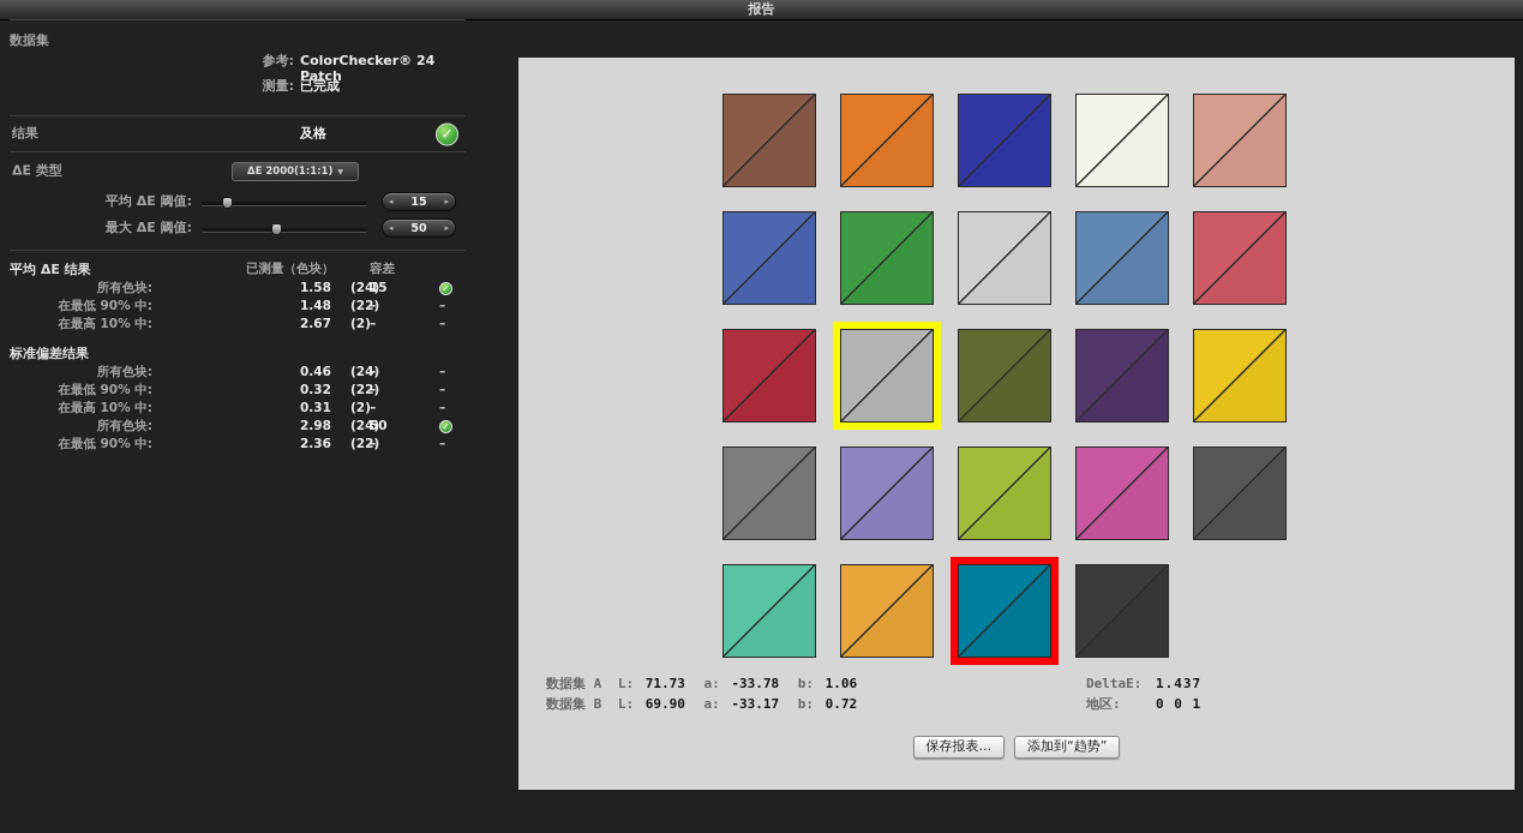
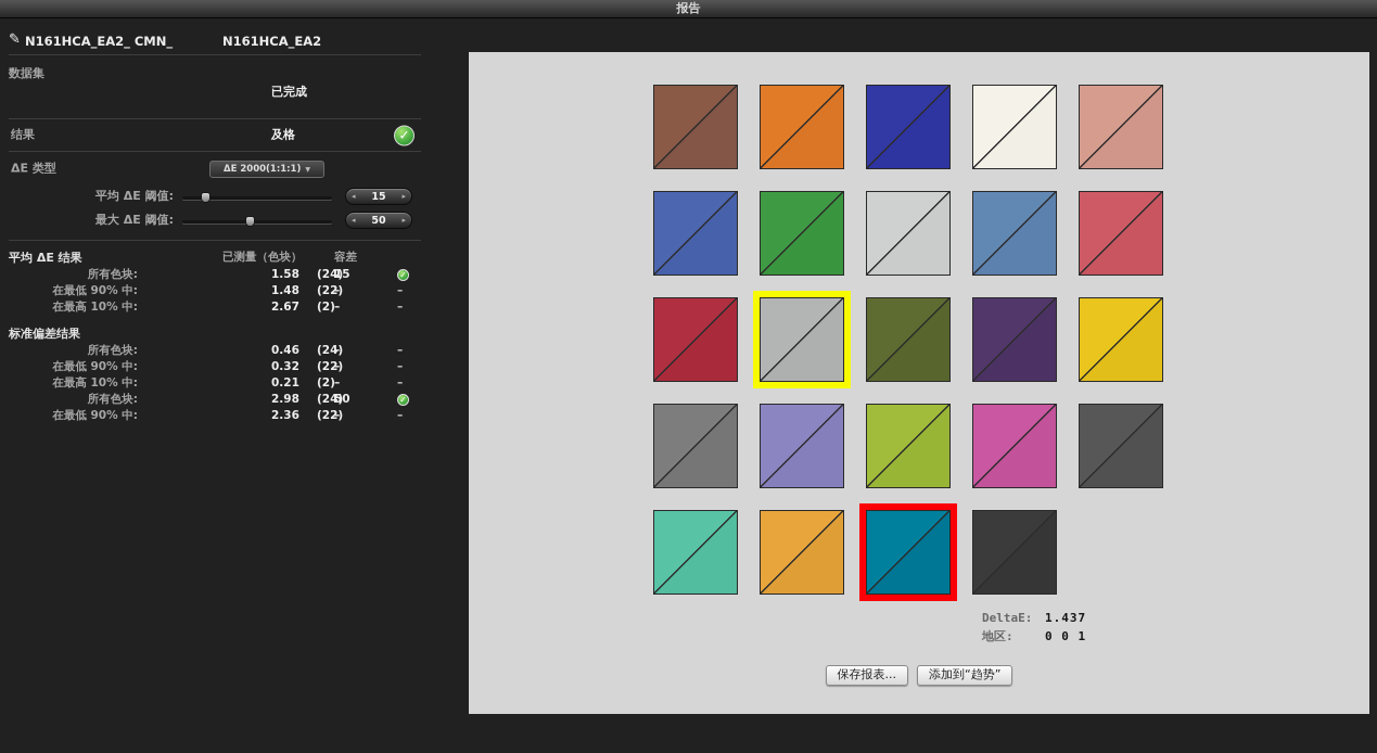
  报告
+ ✎
+ N161HCA_EA2_ CMN_
+ N161HCA_EA2
  数据集
- 参考:
- ColorChecker® 24 Patch
- 测量:
  已完成
  结果
  及格
  ✓
  ΔE 类型
  ΔE 2000(1:1:1)
  平均 ΔE 阈值:
  ◂
  15
  ▸
  最大 ΔE 阈值:
  ◂
  50
  ▸
  平均 ΔE 结果
  已测量（色块）
  容差
  所有色块:
  1.58
  (24)
  15
  ✓
  在最低 90% 中:
  1.48
  (22)
  –
  –
  在最高 10% 中:
  2.67
  (2)
  –
  –
  标准偏差结果
  所有色块:
  0.46
  (24)
  –
  –
  在最低 90% 中:
  0.32
  (22)
  –
  –
  在最高 10% 中:
- 0.31
+ 0.21
  (2)
  –
  –
  所有色块:
  2.98
  (24)
  50
  ✓
  在最低 90% 中:
  2.36
  (22)
  –
  –
- 数据集 A L: 71.73 a: -33.78 b: 1.06
- 数据集 B L: 69.90 a: -33.17 b: 0.72
  DeltaE:
  1.437
  地区:
  0 0 1
  保存报表...
  添加到“趋势”
